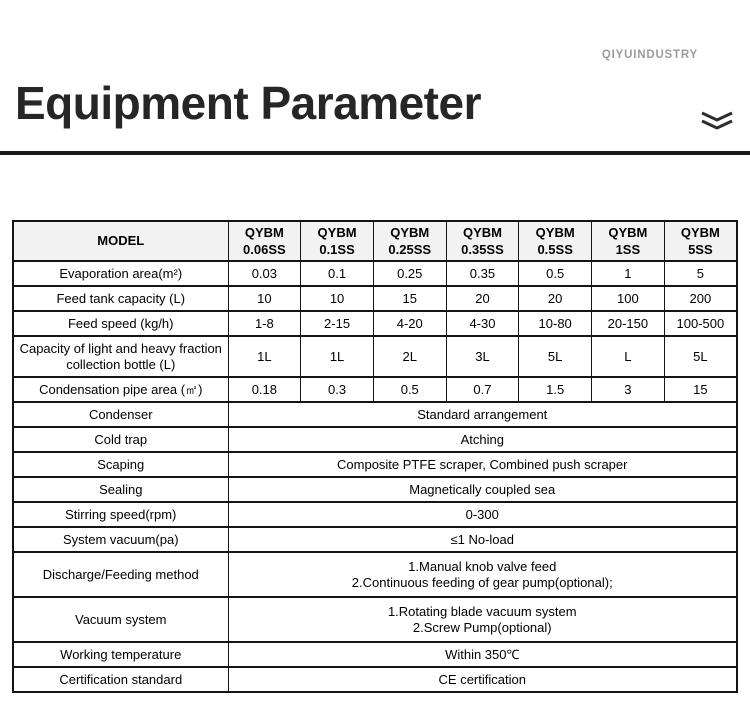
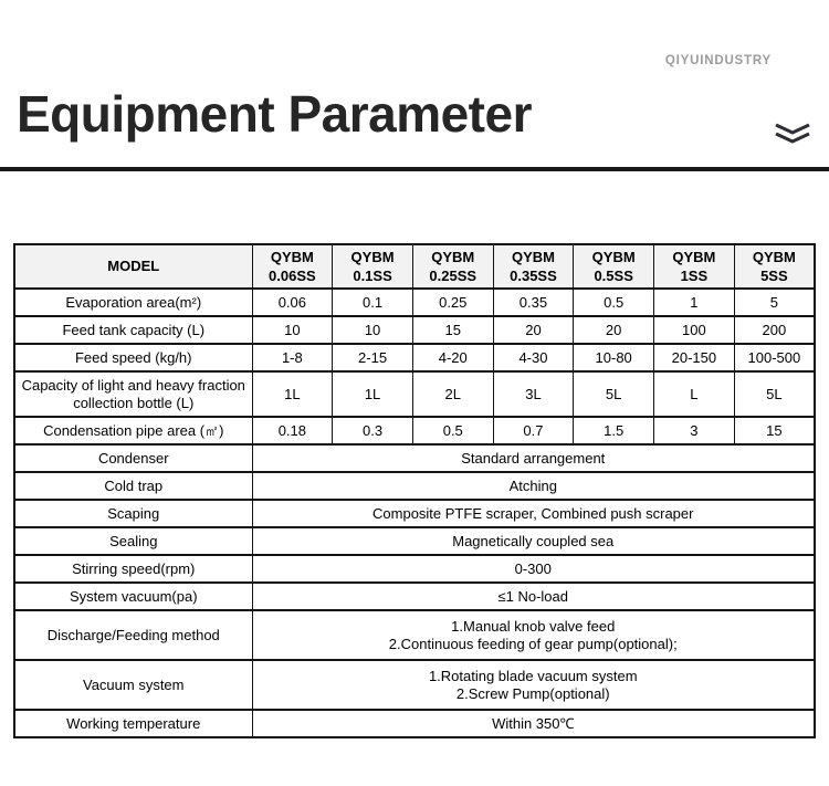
  QIYUINDUSTRY
  Equipment Parameter
  MODEL	QYBM0.06SS	QYBM0.1SS	QYBM0.25SS	QYBM0.35SS	QYBM0.5SS	QYBM1SS	QYBM5SS
- Evaporation area(m²)	0.03	0.1	0.25	0.35	0.5	1	5
+ Evaporation area(m²)	0.06	0.1	0.25	0.35	0.5	1	5
  Feed tank capacity (L)	10	10	15	20	20	100	200
  Feed speed (kg/h)	1-8	2-15	4-20	4-30	10-80	20-150	100-500
  Capacity of light and heavy fraction collection bottle (L)	1L	1L	2L	3L	5L	L	5L
  Condensation pipe area (㎡)	0.18	0.3	0.5	0.7	1.5	3	15
  Condenser	Standard arrangement
  Cold trap	Atching
  Scaping	Composite PTFE scraper, Combined push scraper
  Sealing	Magnetically coupled sea
  Stirring speed(rpm)	0-300
  System vacuum(pa)	≤1 No-load
  Discharge/Feeding method	1.Manual knob valve feed 2.Continuous feeding of gear pump(optional);
  Vacuum system	1.Rotating blade vacuum system 2.Screw Pump(optional)
  Working temperature	Within 350℃
- Certification standard	CE certification
